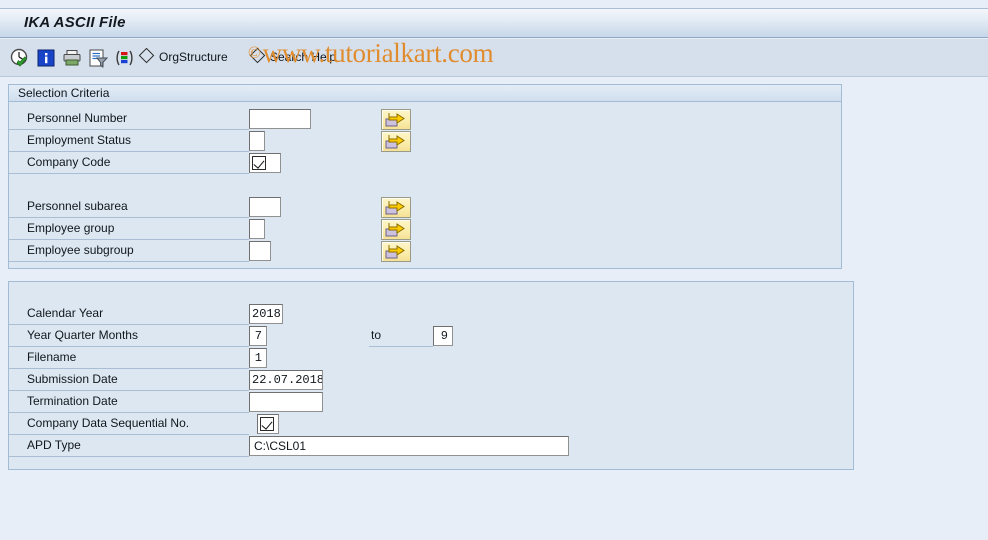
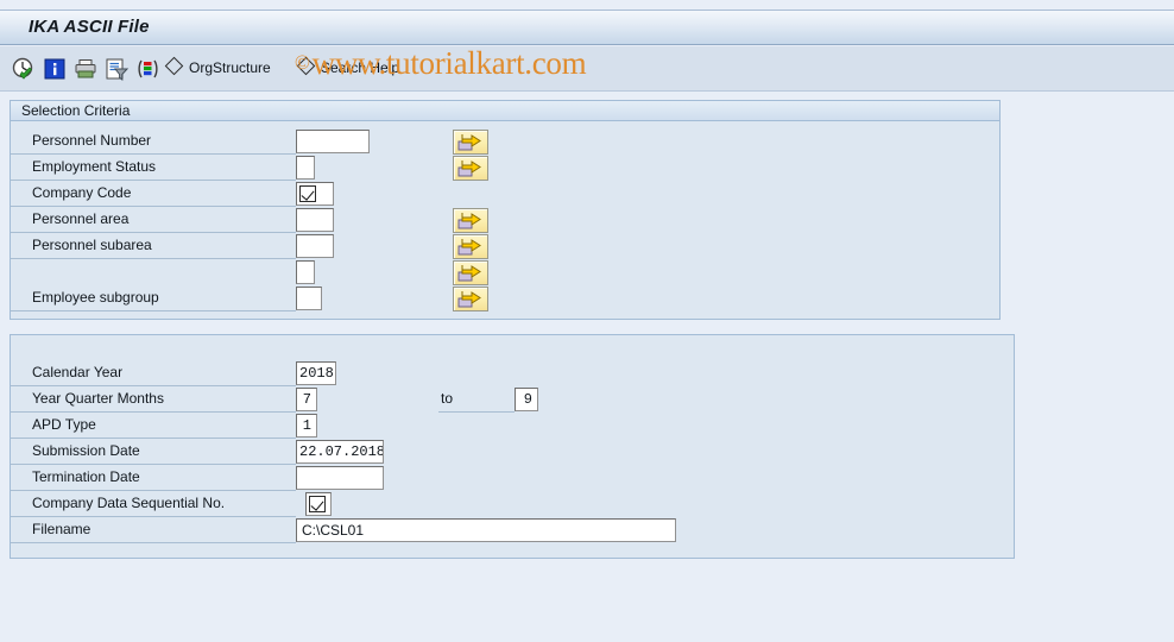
  IKA ASCII File
  OrgStructure
  Search Help
  ©www.tutorialkart.com
  Selection Criteria
  Personnel Number
  Employment Status
  Company Code
+ Personnel area
  Personnel subarea
- Employee group
  Employee subgroup
  Calendar Year
  2018
  Year Quarter Months
  7
  to
  9
- Filename
+ APD Type
  1
  Submission Date
  22.07.2018
  Termination Date
  Company Data Sequential No.
- APD Type
+ Filename
  C:\CSL01
